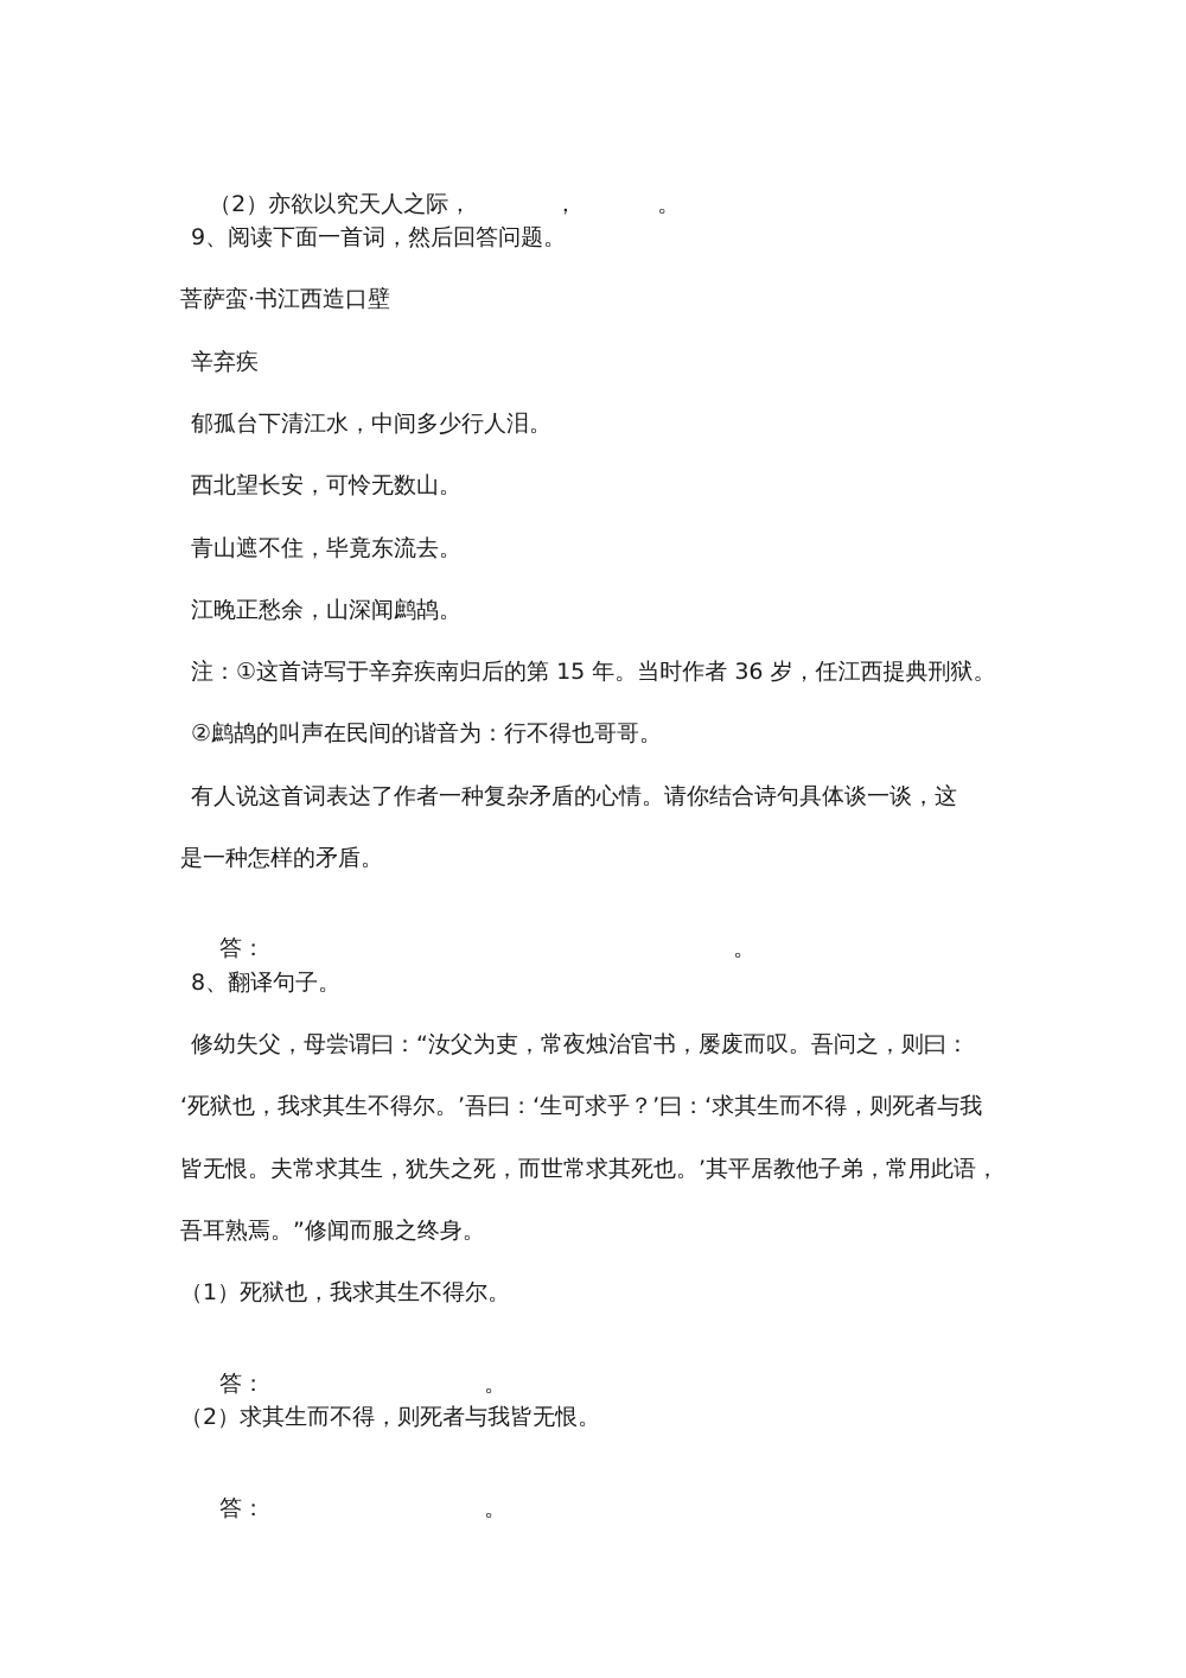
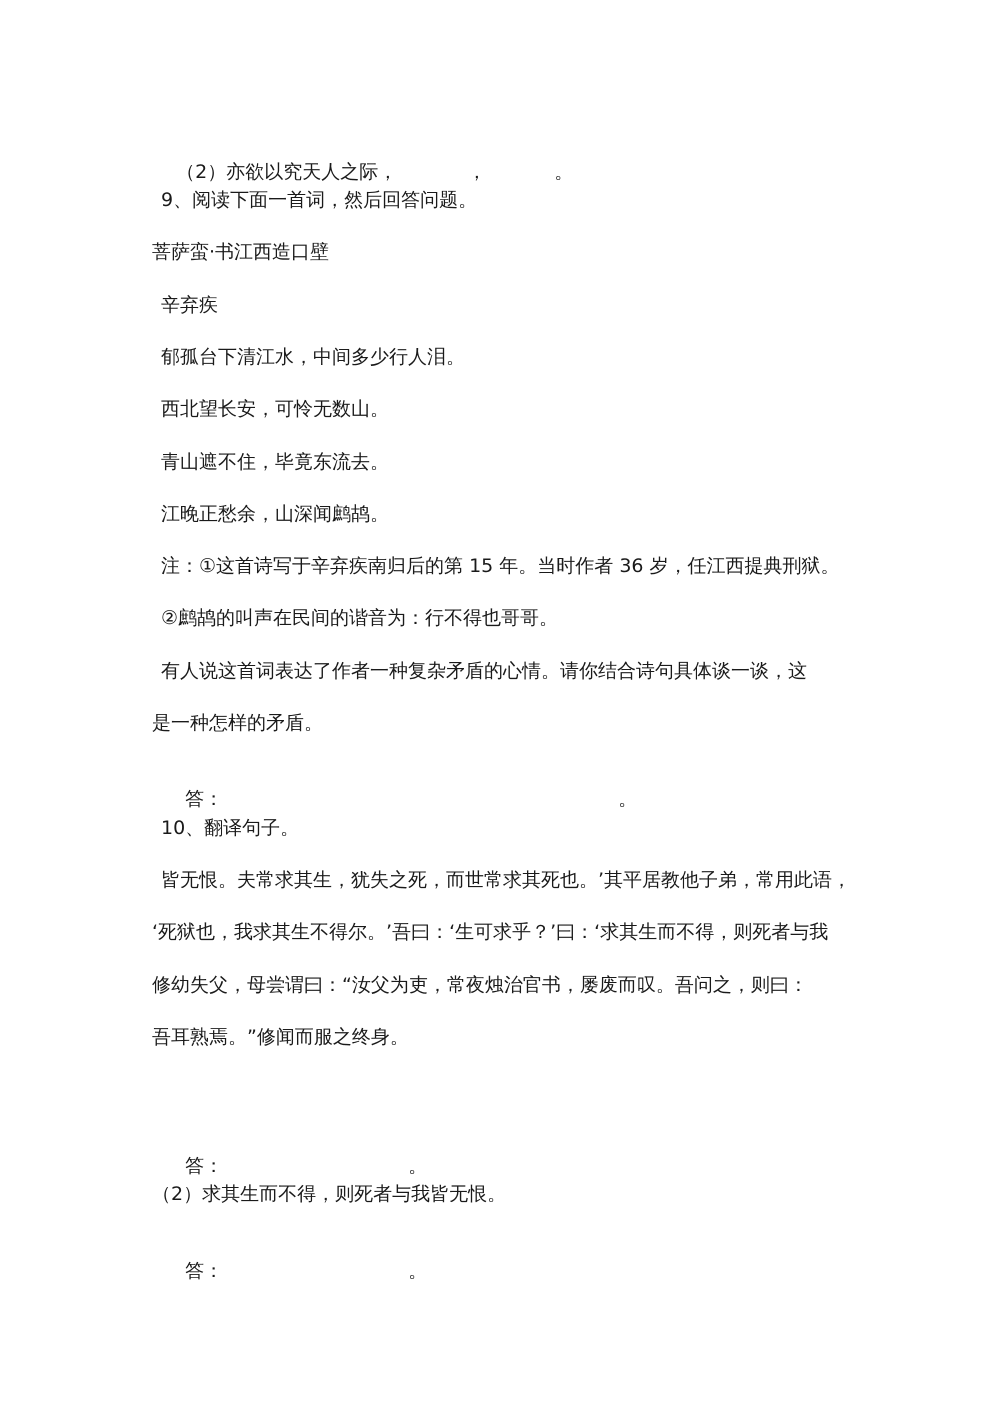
  （2）亦欲以究天人之际， ， 。
  9、阅读下面一首词，然后回答问题。
  菩萨蛮·书江西造口壁
  辛弃疾
  郁孤台下清江水，中间多少行人泪。
  西北望长安，可怜无数山。
  青山遮不住，毕竟东流去。
  江晚正愁余，山深闻鹧鸪。
  注：①这首诗写于辛弃疾南归后的第 15 年。当时作者 36 岁，任江西提典刑狱。
  ②鹧鸪的叫声在民间的谐音为：行不得也哥哥。
  有人说这首词表达了作者一种复杂矛盾的心情。请你结合诗句具体谈一谈，这
  是一种怎样的矛盾。
  答： 。
- 8、翻译句子。
+ 10、翻译句子。
- 修幼失父，母尝谓曰：“汝父为吏，常夜烛治官书，屡废而叹。吾问之，则曰：
+ 皆无恨。夫常求其生，犹失之死，而世常求其死也。’其平居教他子弟，常用此语，
  ‘死狱也，我求其生不得尔。’吾曰：‘生可求乎？’曰：‘求其生而不得，则死者与我
- 皆无恨。夫常求其生，犹失之死，而世常求其死也。’其平居教他子弟，常用此语，
+ 修幼失父，母尝谓曰：“汝父为吏，常夜烛治官书，屡废而叹。吾问之，则曰：
  吾耳熟焉。”修闻而服之终身。
- （1）死狱也，我求其生不得尔。
  答： 。
  （2）求其生而不得，则死者与我皆无恨。
  答： 。
